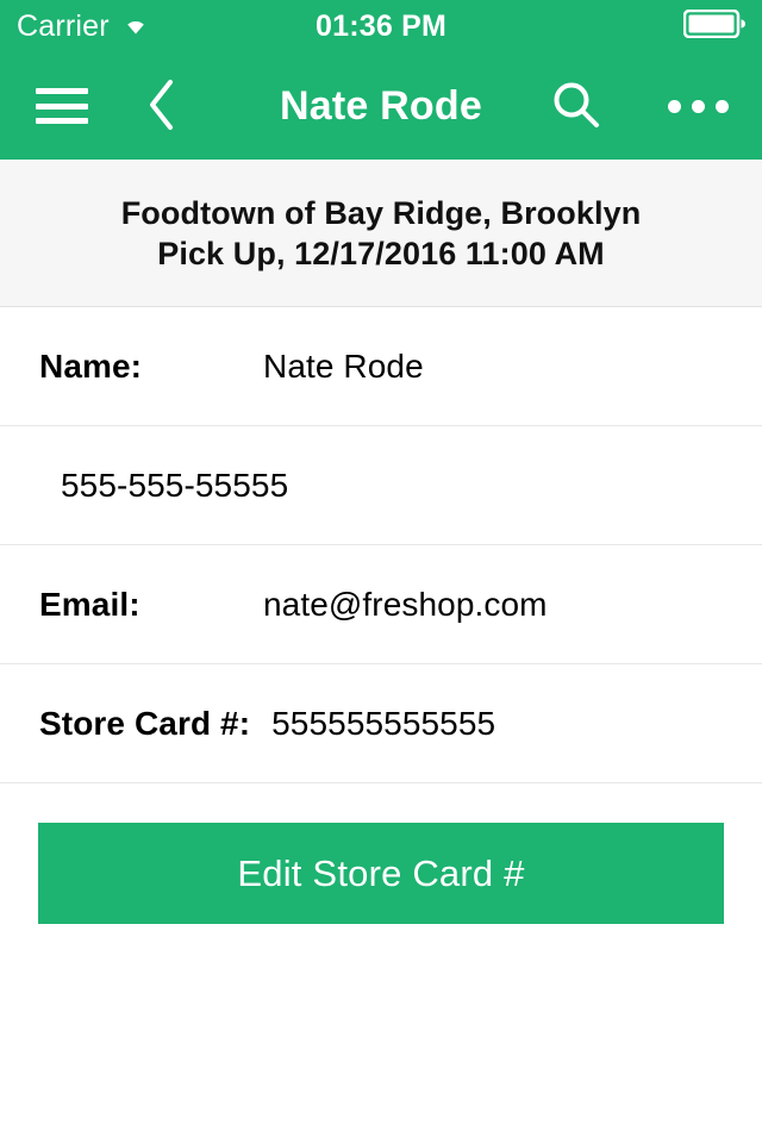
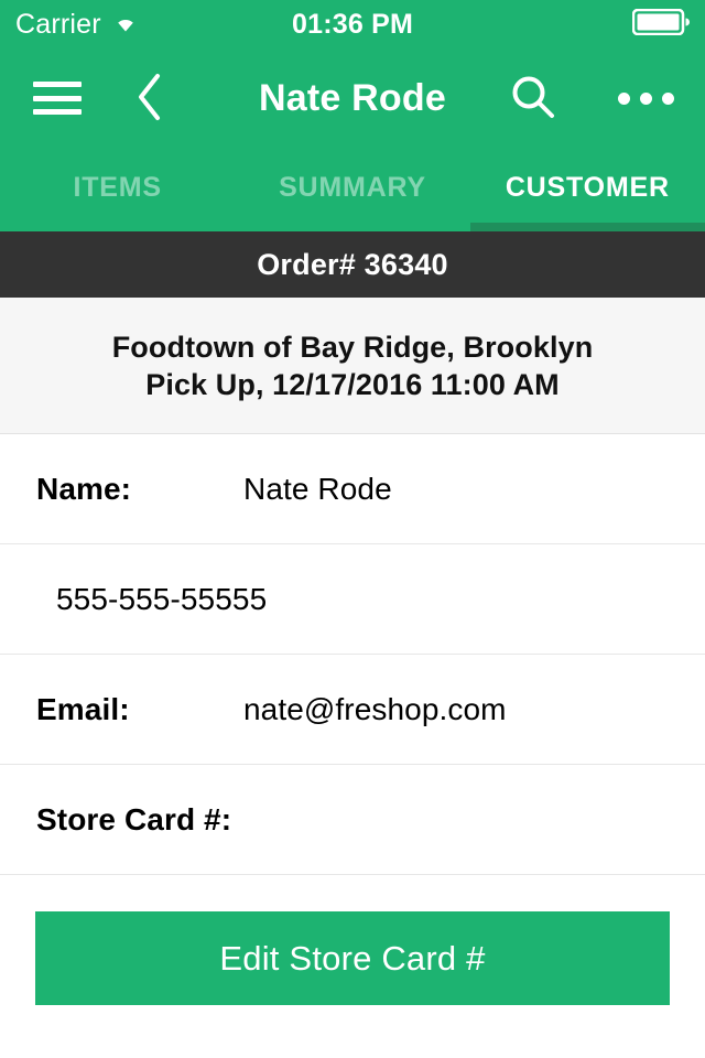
  Carrier
  01:36 PM
  Nate Rode
+ ITEMS
+ SUMMARY
+ CUSTOMER
+ Order# 36340
  Foodtown of Bay Ridge, Brooklyn
  Pick Up, 12/17/2016 11:00 AM
  Name:
  Nate Rode
  555-555-55555
  Email:
  nate@freshop.com
  Store Card #:
- 555555555555
  Edit Store Card #
